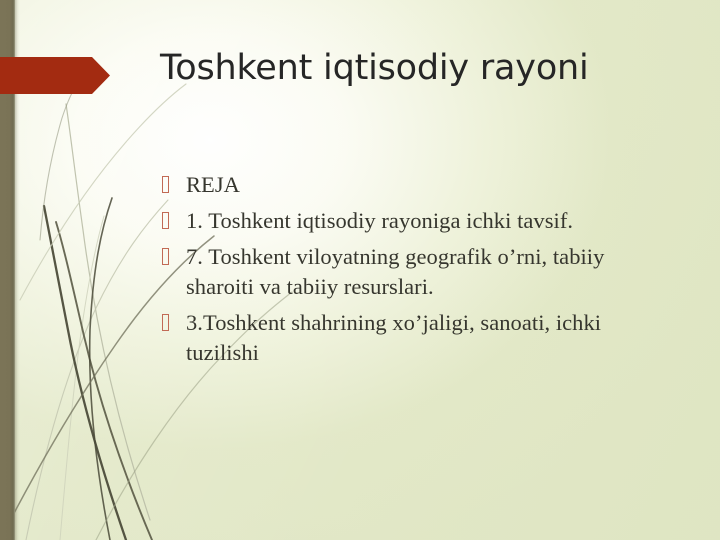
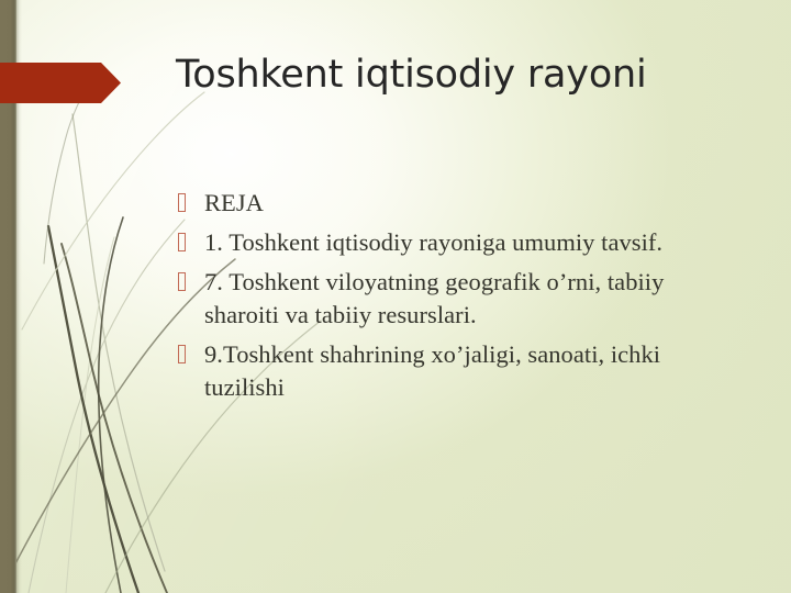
  Toshkent iqtisodiy rayoni
  REJA
- 1. Toshkent iqtisodiy rayoniga ichki tavsif.
+ 1. Toshkent iqtisodiy rayoniga umumiy tavsif.
  7. Toshkent viloyatning geografik o’rni, tabiiy sharoiti va tabiiy resurslari.
- 3.Toshkent shahrining xo’jaligi, sanoati, ichki tuzilishi
+ 9.Toshkent shahrining xo’jaligi, sanoati, ichki tuzilishi
